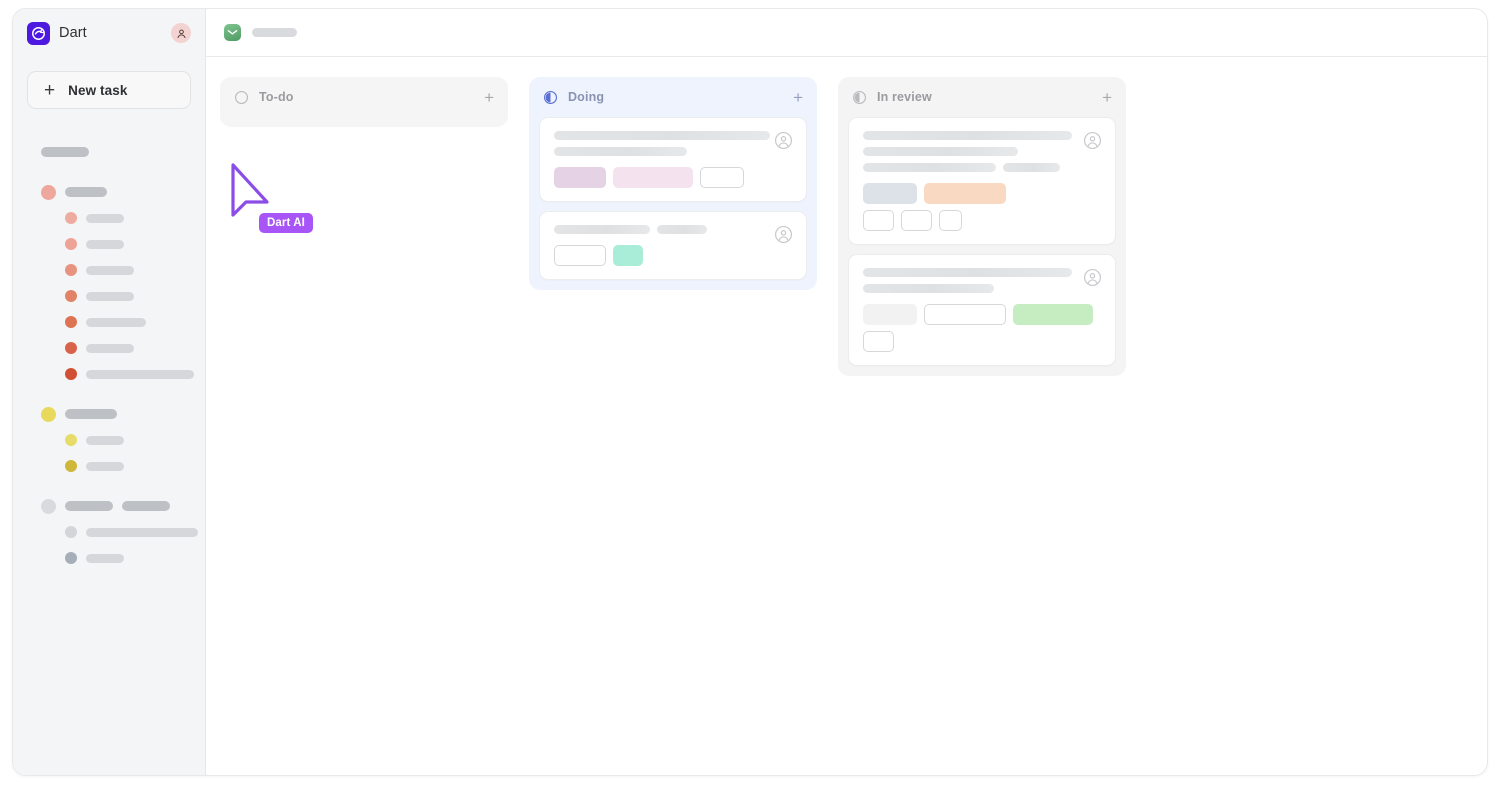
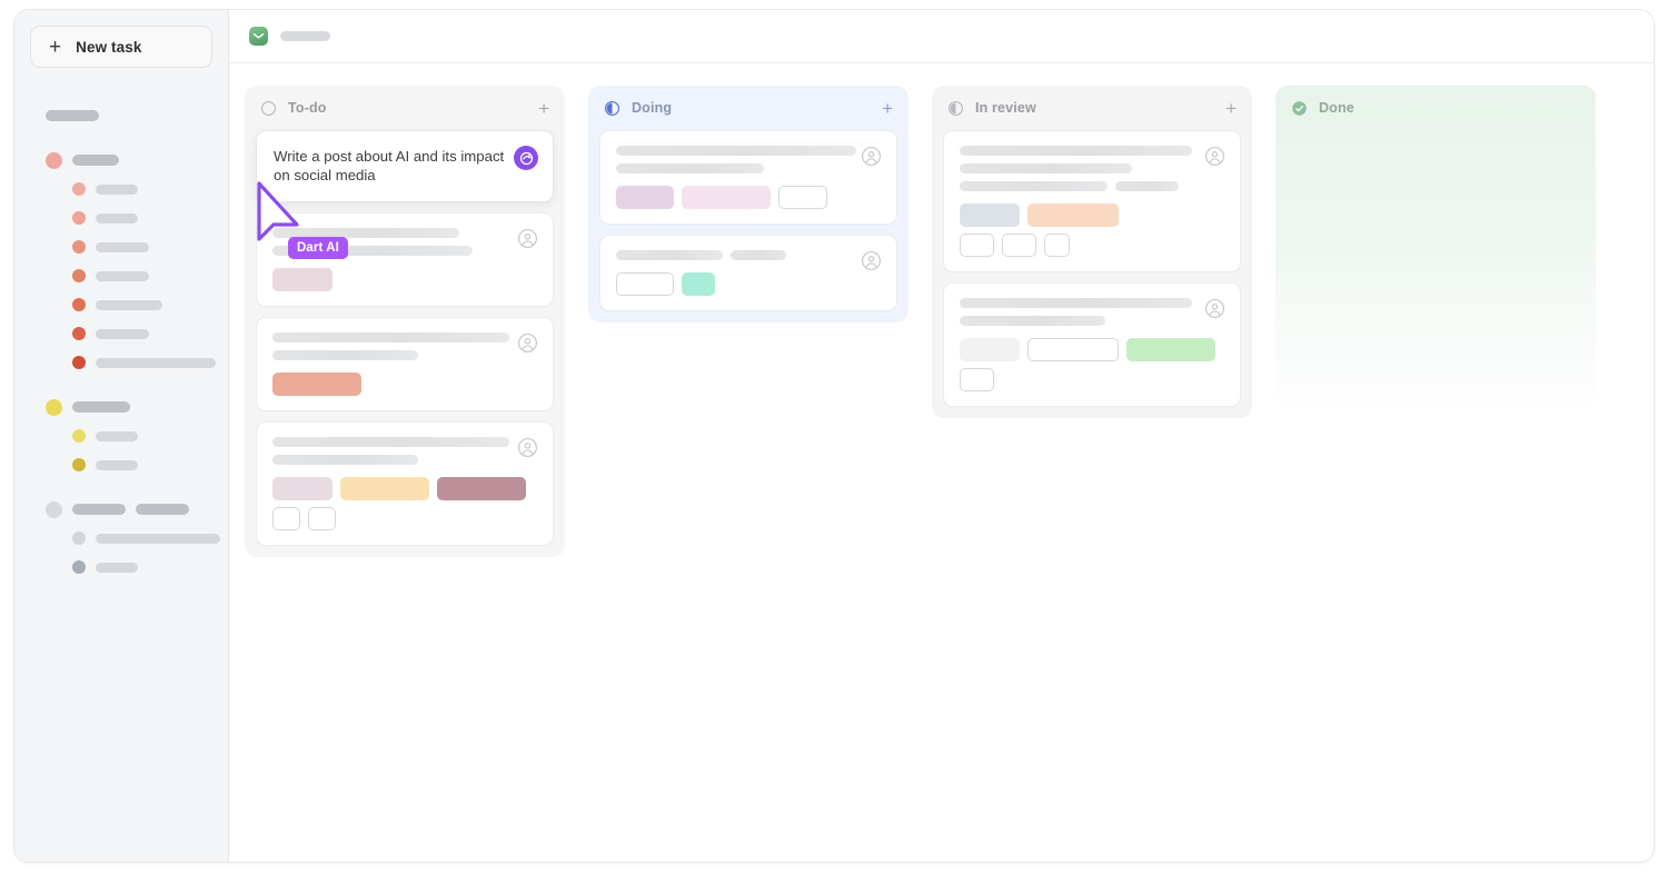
- Dart
  +
  New task
  To-do
  +
+ Write a post about AI and its impact on social media
  Doing
  +
  In review
  +
+ Done
  Dart AI
